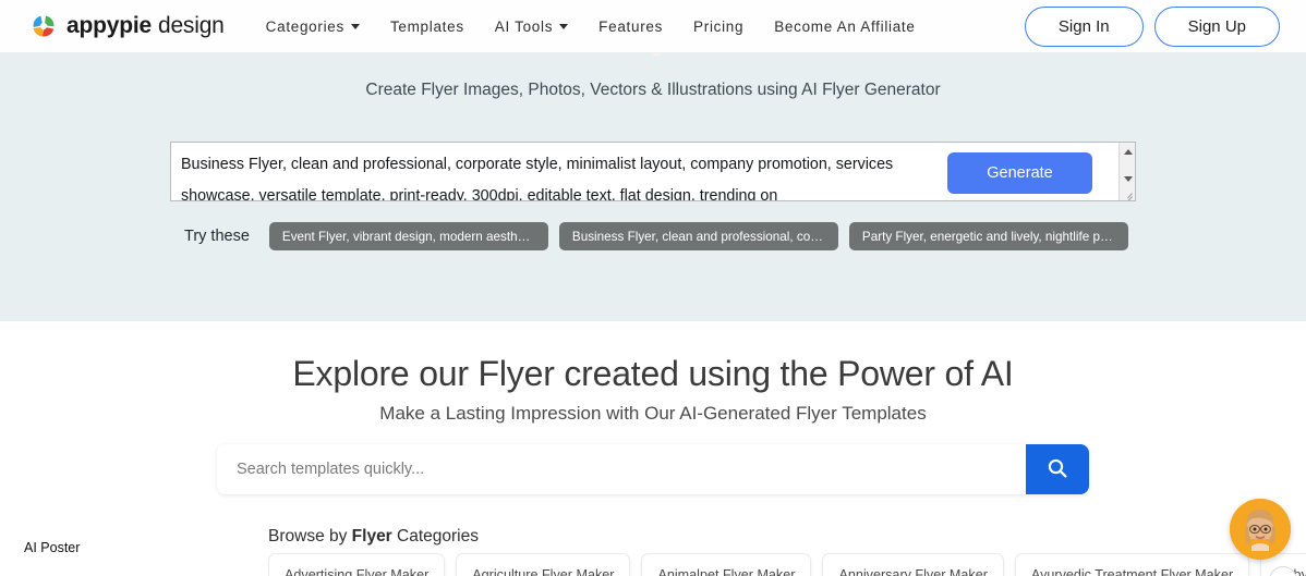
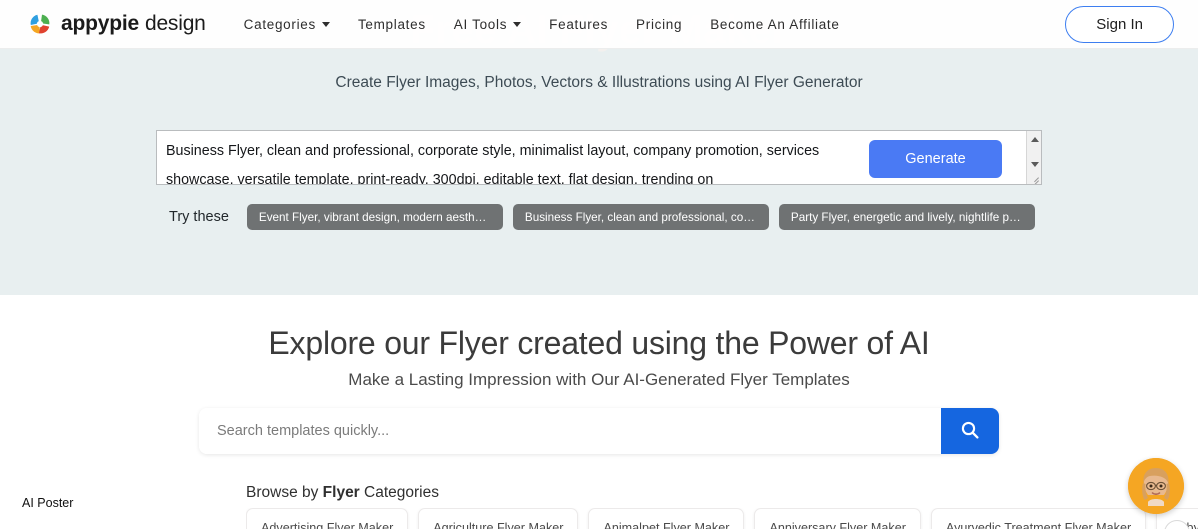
  appypie design
  Categories
  Templates
  AI Tools
  Features
  Pricing
  Become An Affiliate
  Sign In
- Sign Up
  Create Flyer Images, Photos, Vectors & Illustrations using AI Flyer Generator
  Business Flyer, clean and professional, corporate style, minimalist layout, company promotion, services showcase, versatile template, print-ready, 300dpi, editable text, flat design, trending on
  Generate
  Try these
  Event Flyer, vibrant design, modern aesthe…
  Business Flyer, clean and professional, cor…
  Party Flyer, energetic and lively, nightlife pr…
  Explore our Flyer created using the Power of AI
  Make a Lasting Impression with Our AI-Generated Flyer Templates
  Search templates quickly...
  Browse by Flyer Categories
  Advertising Flyer Maker
  Agriculture Flyer Maker
  Animalpet Flyer Maker
  Anniversary Flyer Maker
  Ayurvedic Treatment Flyer Maker
  AI Poster
